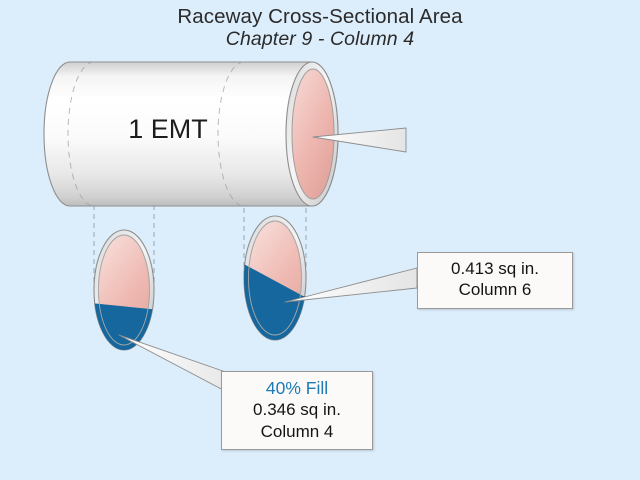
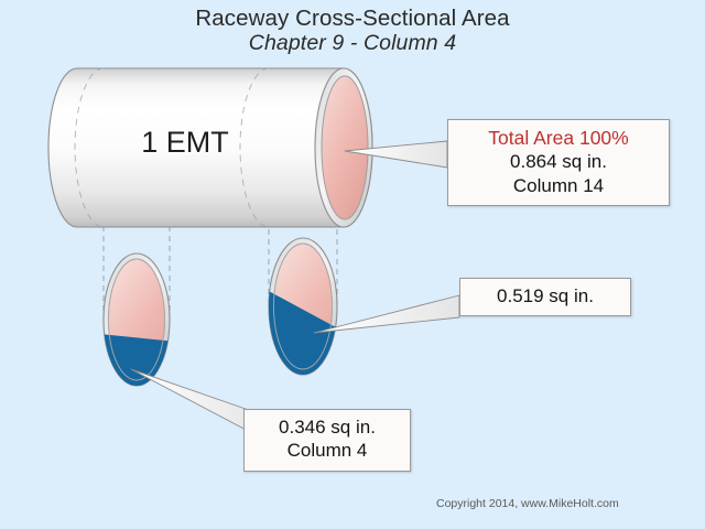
  Raceway Cross-Sectional Area
  Chapter 9 - Column 4
  1 EMT
+ Total Area 100%
+ 0.864 sq in.
+ Column 14
- 0.413 sq in.
+ 0.519 sq in.
- Column 6
- 40% Fill
  0.346 sq in.
  Column 4
+ Copyright 2014, www.MikeHolt.com
